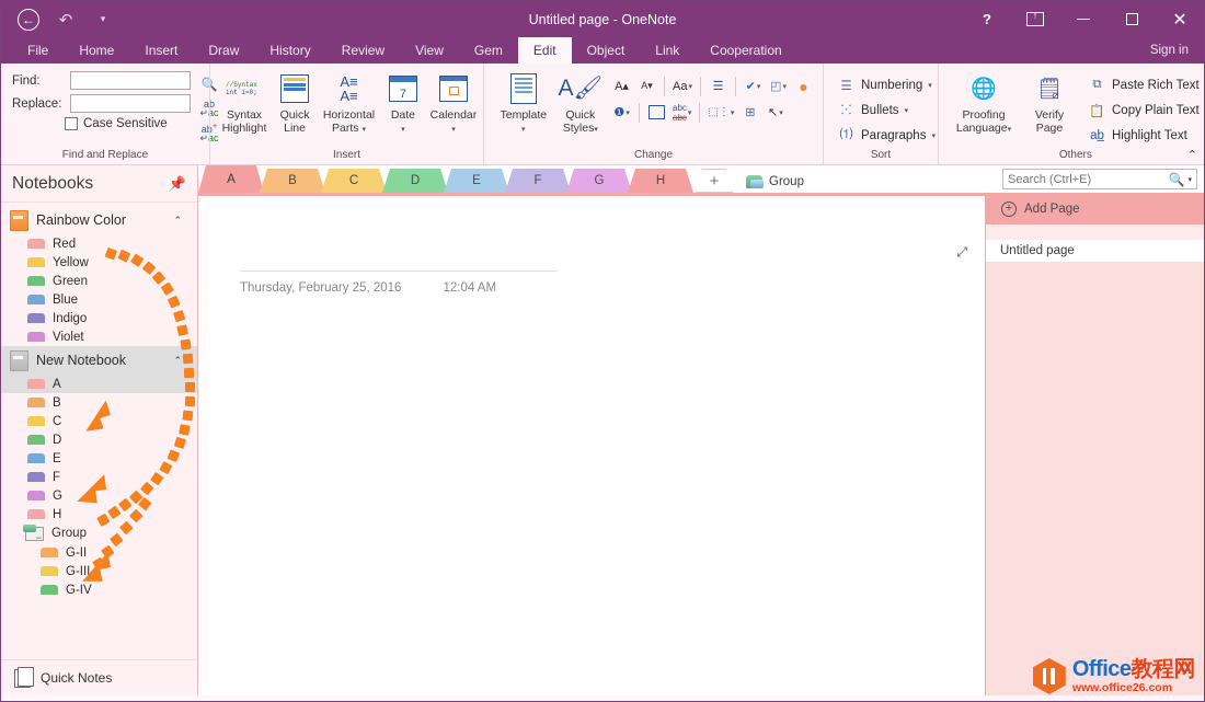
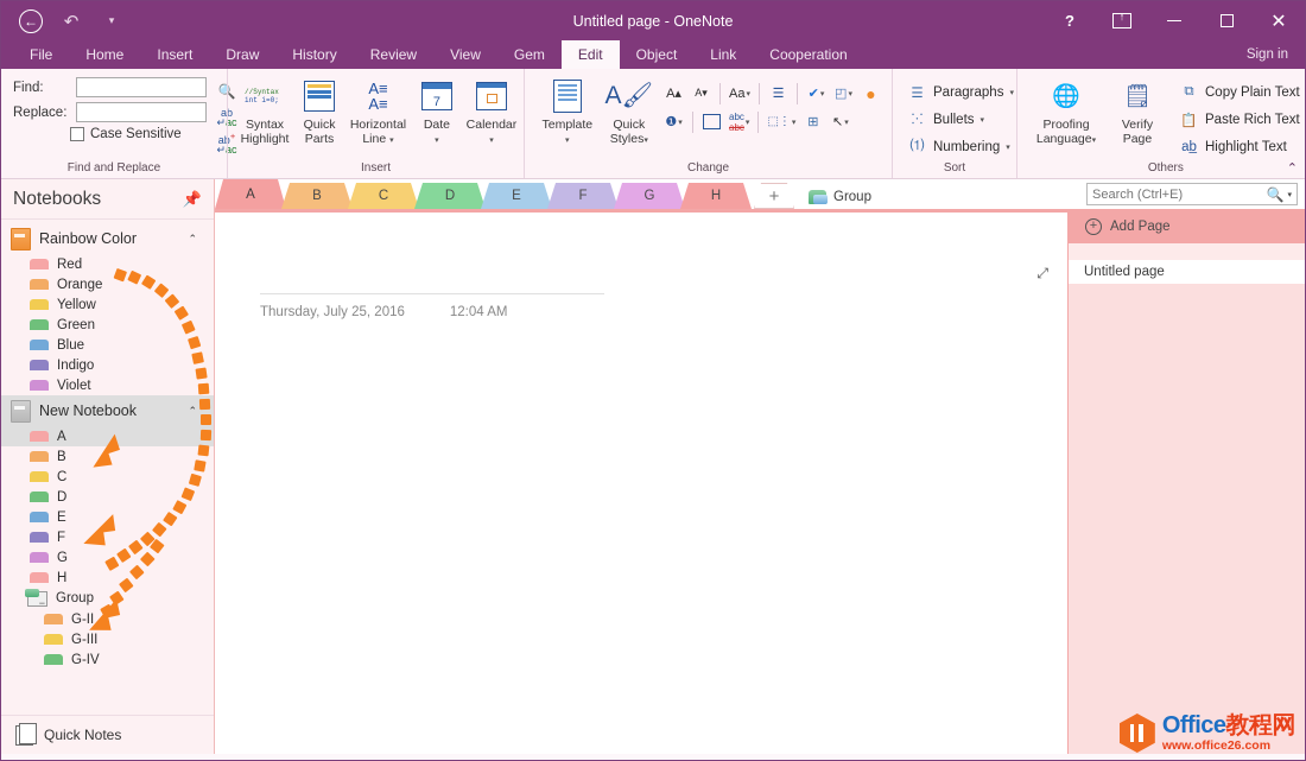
  ←
  ↶
  ▾
  Untitled page - OneNote
  ?
  ✕
  File
  Home
  Insert
  Draw
  History
  Review
  View
  Gem
  Edit
  Object
  Link
  Cooperation
  Sign in
  Find:
  Replace:
  Case Sensitive
  🔍
  ab
  ↵ac
  ab+
  ↵ac
  Find and Replace
  Syntax
  Highlight
  Quick
- Line
+ Parts
  A≡
  A≡
  Horizontal
- Parts
+ Line
  7
  Date
  Calendar
  Insert
  Template
  A🖌
  Quick
  Styles
  A▴
  A▾
  Aa
  ☰
  ✔
  ◰
  ●
  ❶
  abc
  abc
  ⬚⋮
  ⊞
  ↖
  Change
  ☰
- Numbering
+ Paragraphs
  ⁙
  Bullets
  ⑴
- Paragraphs
+ Numbering
  Sort
  🌐
  Proofing
  Language
  🗒
  Verify
  Page
  ⧉
- Paste Rich Text
+ Copy Plain Text
  📋
- Copy Plain Text
+ Paste Rich Text
  ab̲
  Highlight Text
  Others
  ⌃
  Notebooks
  📌
  Rainbow Color
  ⌃
  Red
+ Orange
  Yellow
  Green
  Blue
  Indigo
  Violet
  New Notebook
  ⌃
  A
  B
  C
  D
  E
  F
  G
  H
  Group
  G-II
  G-III
  G-IV
  Quick Notes
  A
  B
  C
  D
  E
  F
  G
  H
  +
  Group
  Search (Ctrl+E)
  🔍
  ⤢
- Thursday, February 25, 2016
+ Thursday, July 25, 2016
  12:04 AM
  +
  Add Page
  Untitled page
  Office教程网
  www.office26.com
